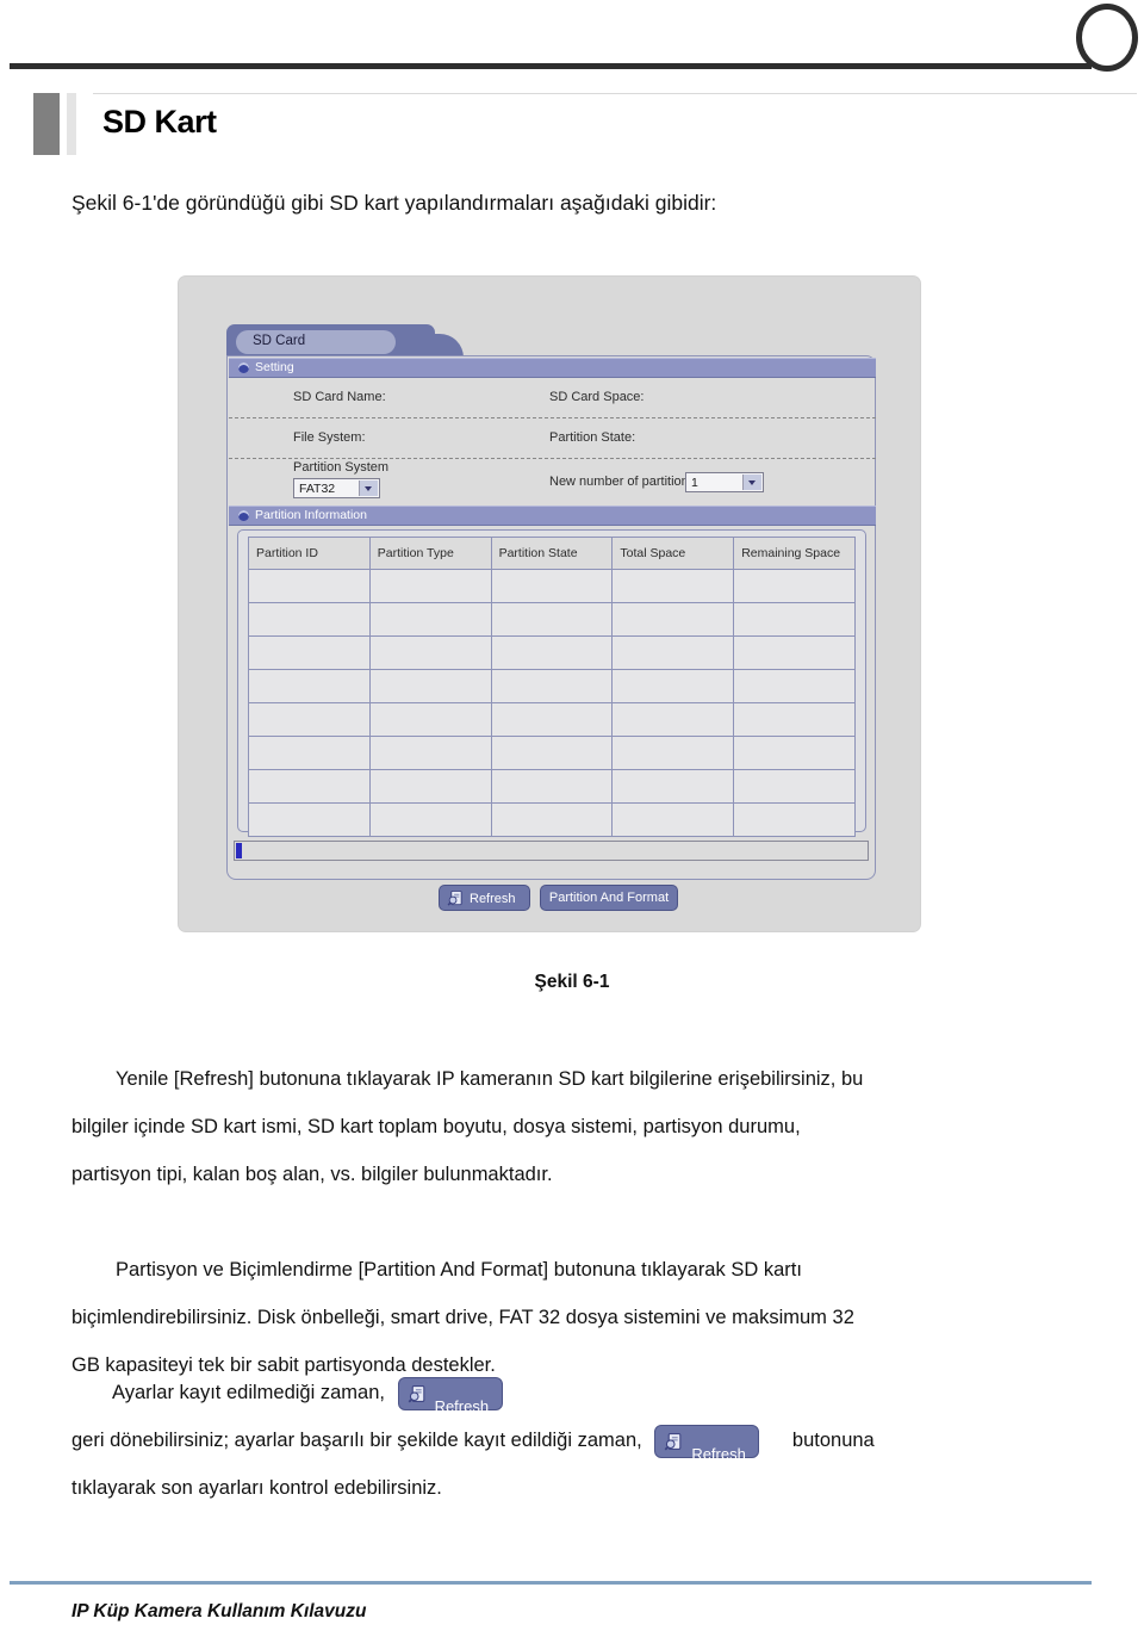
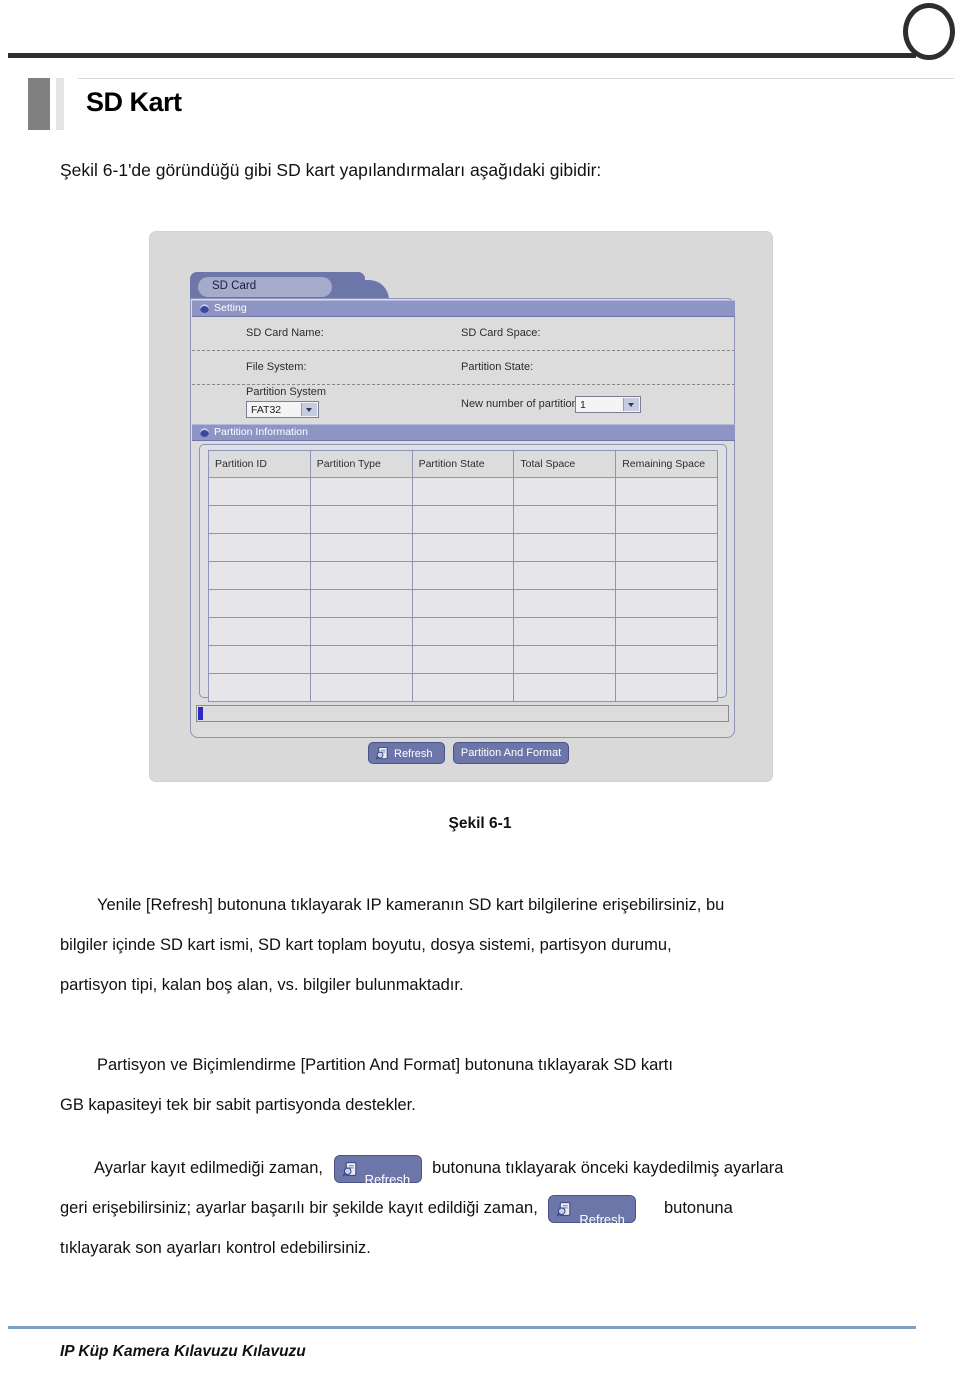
  SD Kart
  Şekil 6-1'de göründüğü gibi SD kart yapılandırmaları aşağıdaki gibidir:
  SD Card
  Setting
  SD Card Name:
  SD Card Space:
  File System:
  Partition State:
  Partition System
  FAT32
  New number of partitio
  1
  Partition Information
  Partition ID	Partition Type	Partition State	Total Space	Remaining Space
  Refresh
  Partition And Format
  Şekil 6-1
  Yenile [Refresh] butonuna tıklayarak IP kameranın SD kart bilgilerine erişebilirsiniz, bu
  bilgiler içinde SD kart ismi, SD kart toplam boyutu, dosya sistemi, partisyon durumu,
  partisyon tipi, kalan boş alan, vs. bilgiler bulunmaktadır.
  Partisyon ve Biçimlendirme [Partition And Format] butonuna tıklayarak SD kartı
- biçimlendirebilirsiniz. Disk önbelleği, smart drive, FAT 32 dosya sistemini ve maksimum 32
  GB kapasiteyi tek bir sabit partisyonda destekler.
  Ayarlar kayıt edilmediği zaman,
  Refresh
+ butonuna tıklayarak önceki kaydedilmiş ayarlara
- geri dönebilirsiniz; ayarlar başarılı bir şekilde kayıt edildiği zaman,
+ geri erişebilirsiniz; ayarlar başarılı bir şekilde kayıt edildiği zaman,
  Refresh
  butonuna
  tıklayarak son ayarları kontrol edebilirsiniz.
- IP Küp Kamera Kullanım Kılavuzu
+ IP Küp Kamera Kılavuzu Kılavuzu
